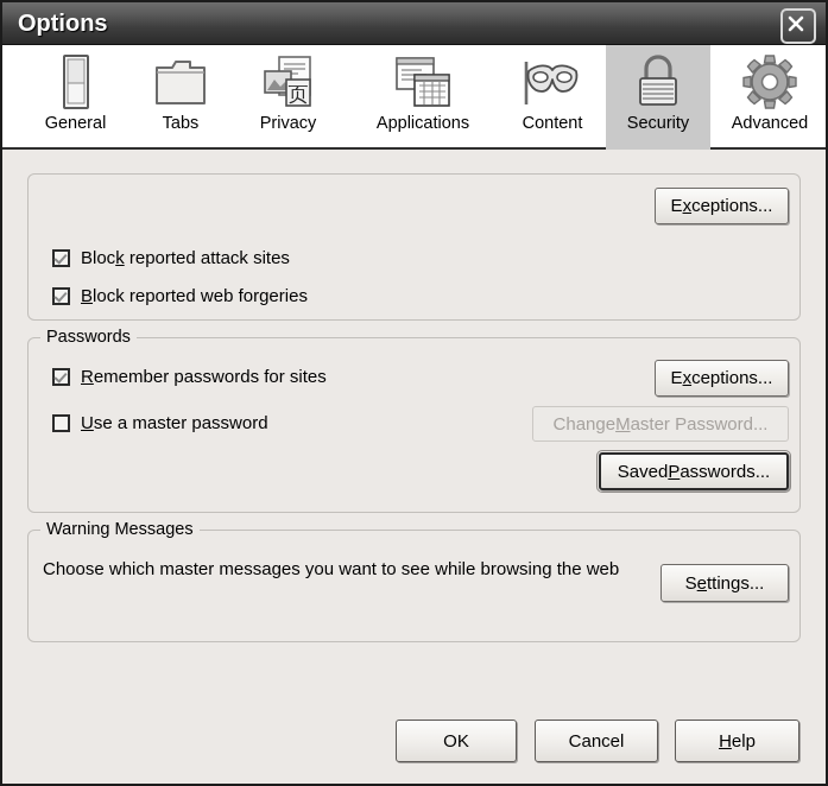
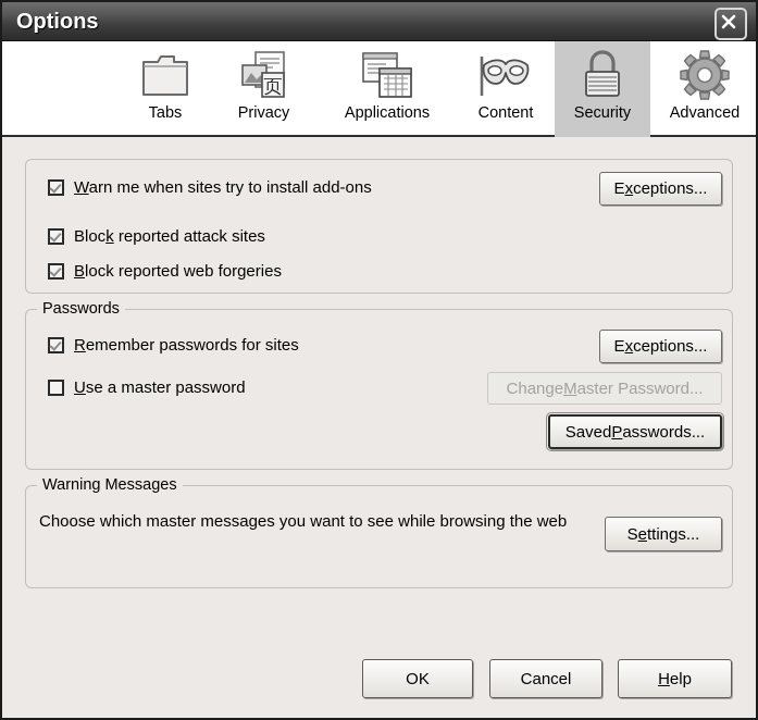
  Options
- General
  Tabs
  页
  Privacy
  Applications
  Content
  Security
  Advanced
+ Warn me when sites try to install add-ons
  Block reported attack sites
  Block reported web forgeries
  E
  x
  ceptions...
  Passwords
  Remember passwords for sites
  Use a master password
  E
  x
  ceptions...
  Change
  M
  aster Password...
  Saved
  P
  asswords...
  Warning Messages
  Choose which master messages you want to see while browsing the web
  S
  e
  ttings...
  OK
  Cancel
  Help
